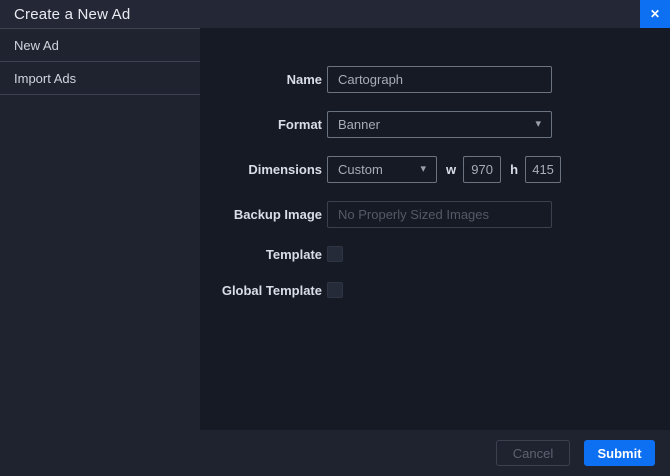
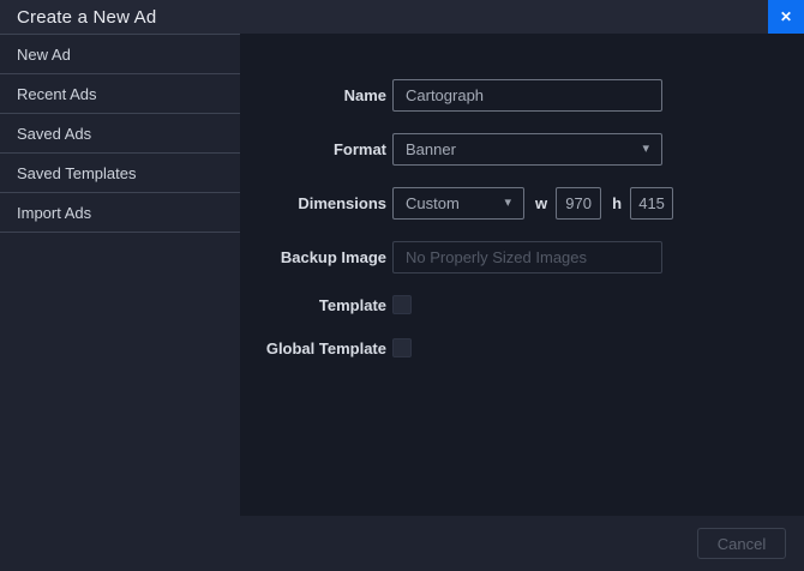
  Create a New Ad
  ✕
  New Ad
+ Recent Ads
+ Saved Ads
+ Saved Templates
  Import Ads
  Name
  Cartograph
  Format
  Banner
  ▾
  Dimensions
  Custom
  ▾
  w
  970
  h
  415
  Backup Image
  No Properly Sized Images
  Template
  Global Template
  Cancel
- Submit
